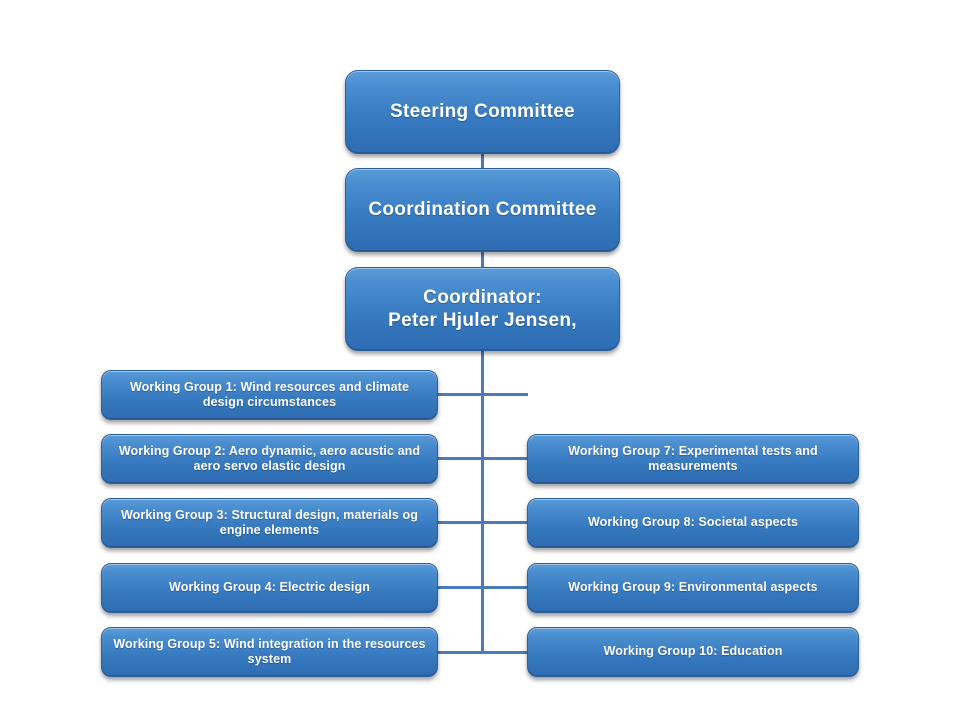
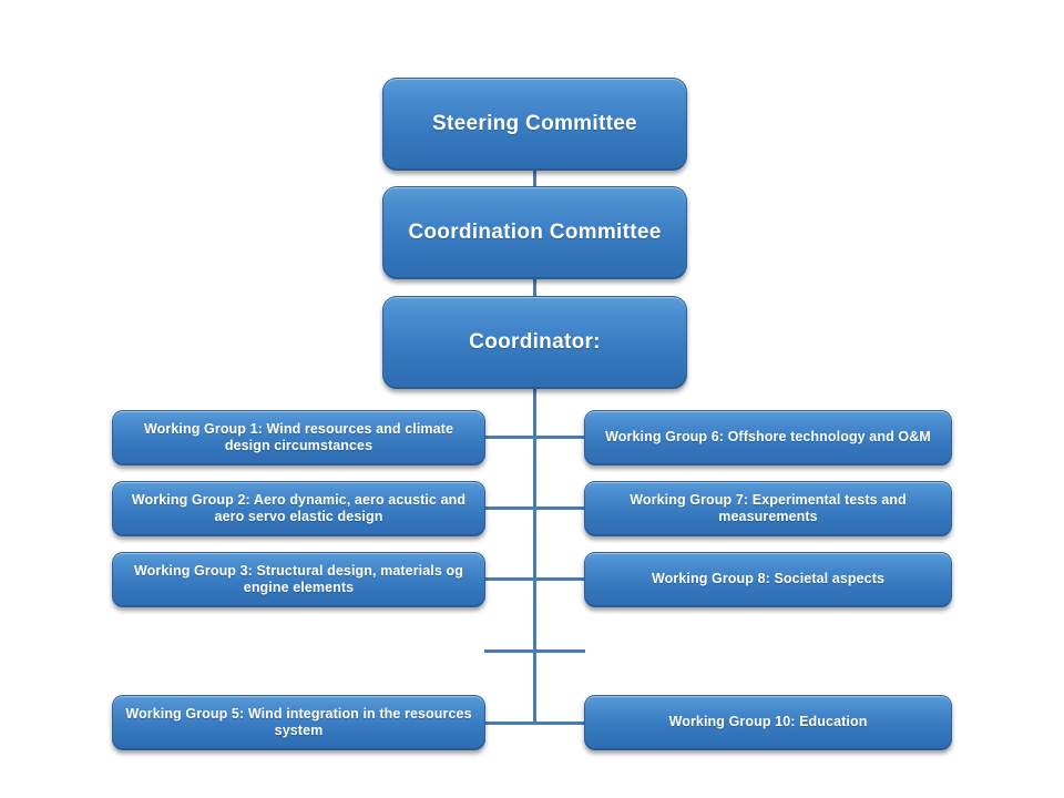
  Steering Committee
  Coordination Committee
  Coordinator:
- Peter Hjuler Jensen,
  Working Group 1: Wind resources and climate design circumstances
  Working Group 2: Aero dynamic, aero acustic and aero servo elastic design
  Working Group 3: Structural design, materials og engine elements
- Working Group 4: Electric design
  Working Group 5: Wind integration in the resources system
+ Working Group 6: Offshore technology and O&M
  Working Group 7: Experimental tests and measurements
  Working Group 8: Societal aspects
- Working Group 9: Environmental aspects
  Working Group 10: Education
